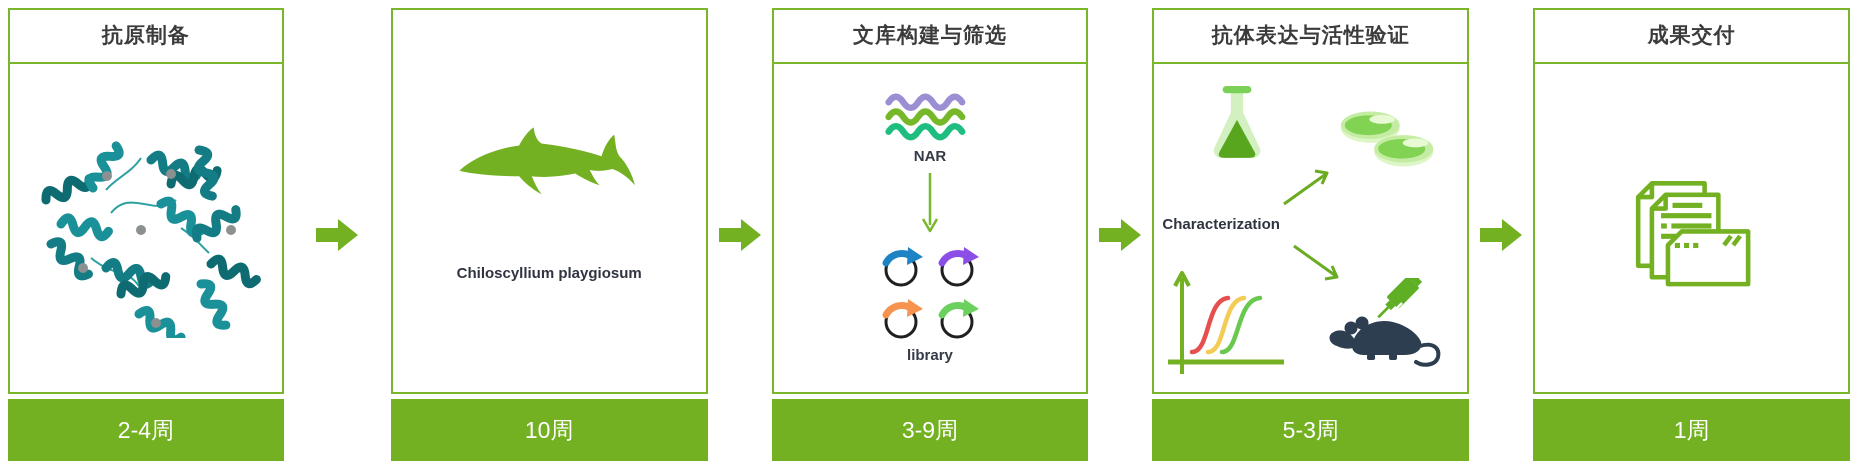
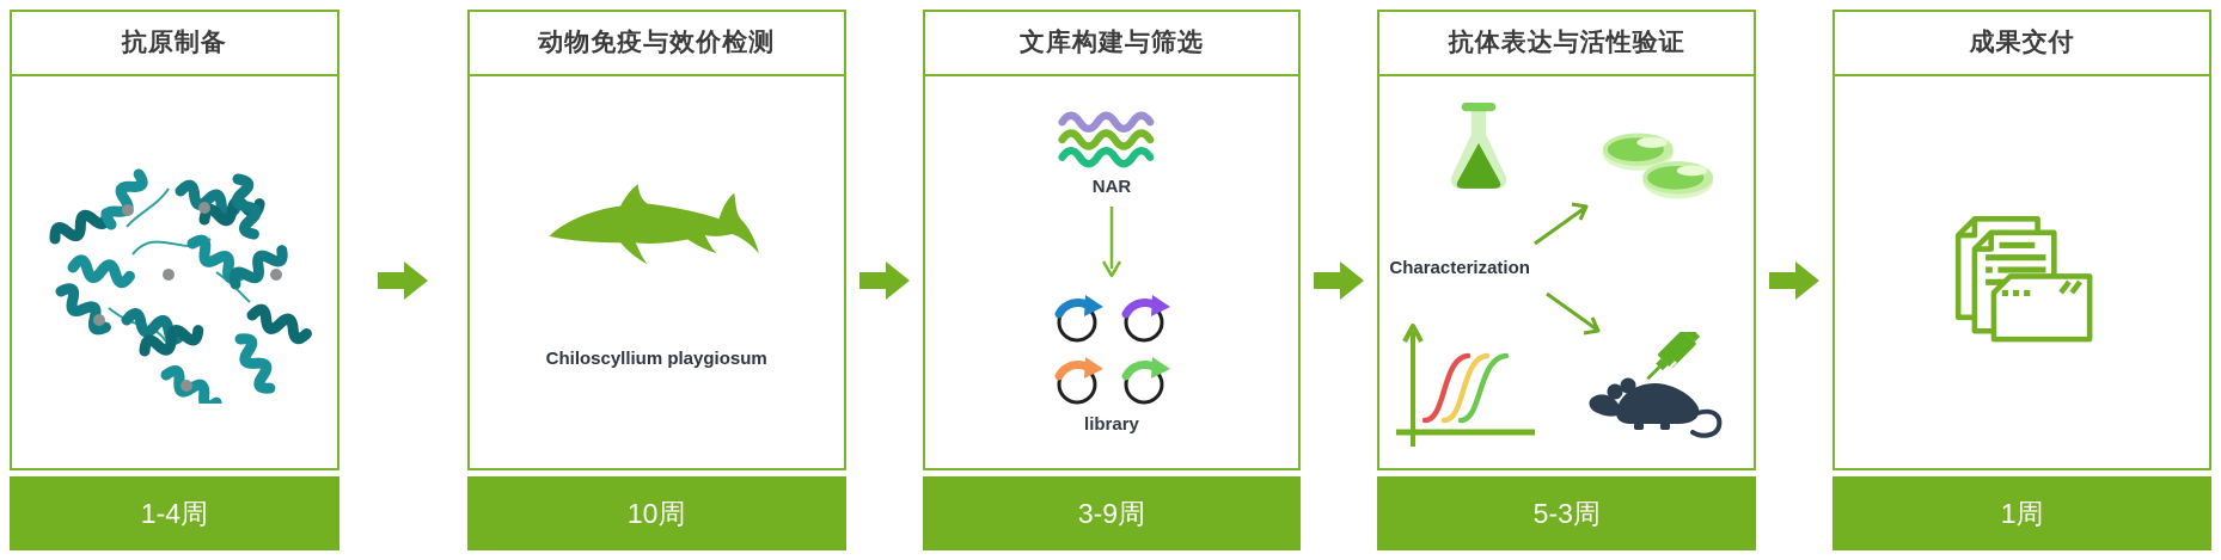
  抗原制备
- 2-4周
+ 1-4周
+ 动物免疫与效价检测
  Chiloscyllium playgiosum
  10周
  文库构建与筛选
  NAR
  library
  3-9周
  抗体表达与活性验证
  Characterization
  5-3周
  成果交付
  1周
